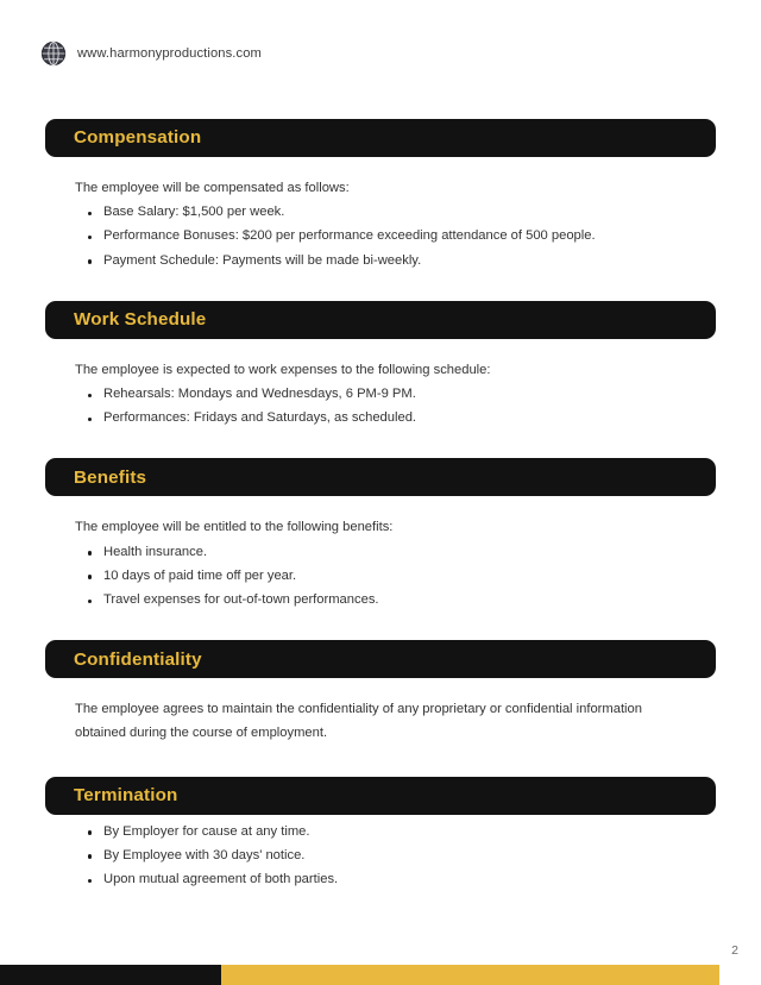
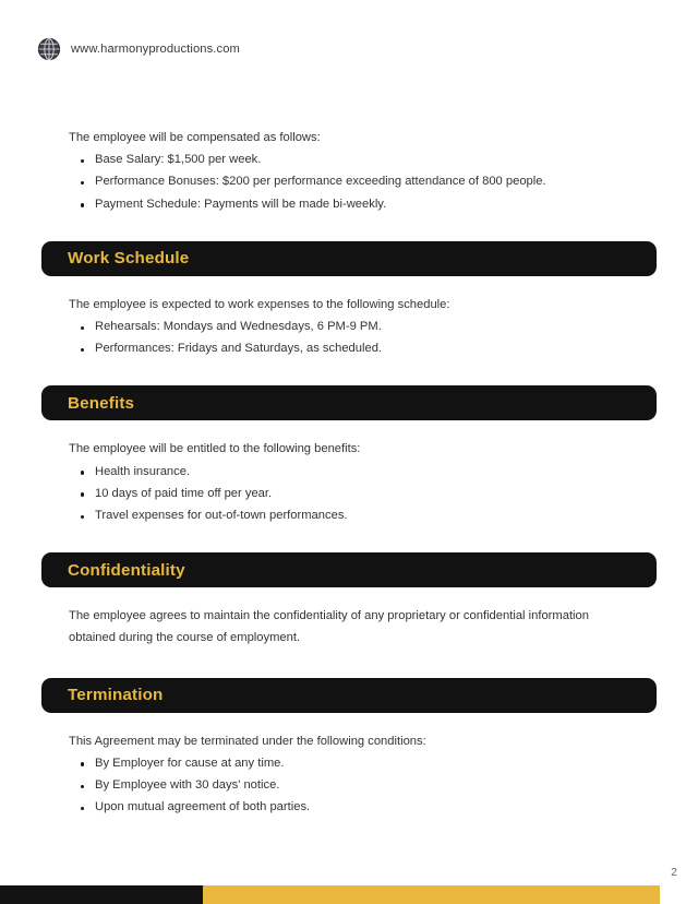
  www.harmonyproductions.com
- Compensation
  The employee will be compensated as follows:
  Base Salary: $1,500 per week.
- Performance Bonuses: $200 per performance exceeding attendance of 500 people.
+ Performance Bonuses: $200 per performance exceeding attendance of 800 people.
  Payment Schedule: Payments will be made bi-weekly.
  Work Schedule
  The employee is expected to work expenses to the following schedule:
  Rehearsals: Mondays and Wednesdays, 6 PM-9 PM.
  Performances: Fridays and Saturdays, as scheduled.
  Benefits
  The employee will be entitled to the following benefits:
  Health insurance.
  10 days of paid time off per year.
  Travel expenses for out-of-town performances.
  Confidentiality
  The employee agrees to maintain the confidentiality of any proprietary or confidential information obtained during the course of employment.
  Termination
+ This Agreement may be terminated under the following conditions:
  By Employer for cause at any time.
  By Employee with 30 days' notice.
  Upon mutual agreement of both parties.
  2
